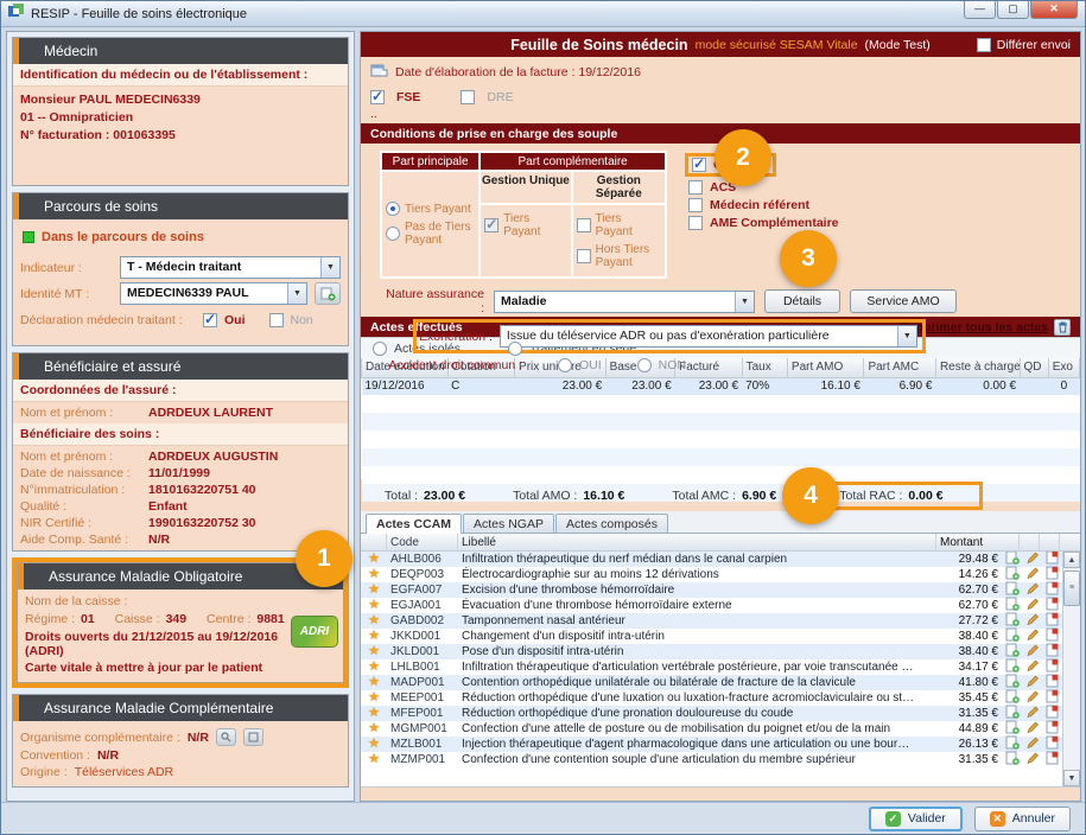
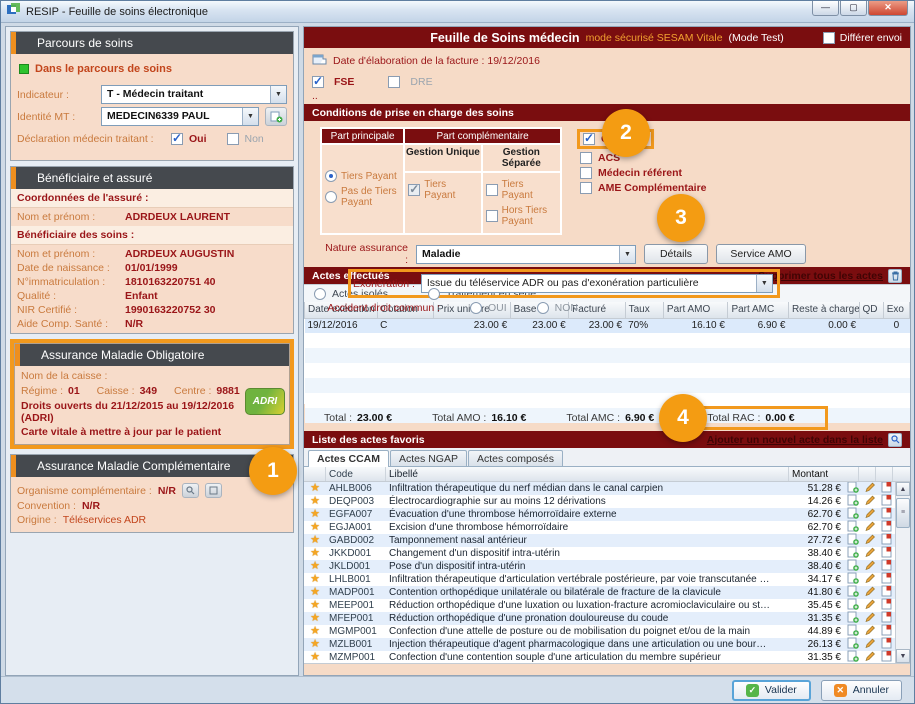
  RESIP - Feuille de soins électronique
  —
  ▢
  ✕
- Médecin
- Identification du médecin ou de l'établissement :
- Monsieur PAUL MEDECIN6339
- 01 -- Omnipraticien
- N° facturation : 001063395
  Parcours de soins
  Dans le parcours de soins
  Indicateur :
  T - Médecin traitant
  Identité MT :
  MEDECIN6339 PAUL
  Déclaration médecin traitant :
  Oui
  Non
  Bénéficiaire et assuré
  Coordonnées de l'assuré :
  Nom et prénom :
  ADRDEUX LAURENT
  Bénéficiaire des soins :
  Nom et prénom :
  ADRDEUX AUGUSTIN
  Date de naissance :
- 11/01/1999
+ 01/01/1999
  N°immatriculation :
  1810163220751 40
  Qualité :
  Enfant
  NIR Certifié :
  1990163220752 30
  Aide Comp. Santé :
  N/R
  Assurance Maladie Obligatoire
  Nom de la caisse :
  Régime :
  01
  Caisse :
  349
  Centre :
  9881
  Droits ouverts du 21/12/2015 au 19/12/2016 (ADRI)
  Carte vitale à mettre à jour par le patient
  ADRI
  Assurance Maladie Complémentaire
  Organisme complémentaire :
  N/R
  Convention :
  N/R
  Origine :
  Téléservices ADR
  Feuille de Soins médecin
  mode sécurisé SESAM Vitale
  (Mode Test)
  Différer envoi
  Date d'élaboration de la facture : 19/12/2016
  FSE
  DRE
  ..
- Conditions de prise en charge des souple
+ Conditions de prise en charge des soins
  Part principale	Part complémentaire
  Tiers Payant Pas de Tiers Payant	Gestion Unique	Gestion Séparée
  Tiers Payant	Tiers Payant Hors Tiers Payant
  ACS
  Médecin référent
  AME Complémentaire
  Nature assurance :
  Maladie
  Détails
  Service AMO
  Exonération :
  Issue du téléservice ADR ou pas d'exonération particulière
  Accident droit commun :
  OUI
  NON
  Actes effectués
  pprimer tous les actes
  Actes isolés
  Traitement en série
  Date exécution	Cotation	Prix unre	Base	Facturé	Taux	Part AMO	Part AMC	Reste à charge	QD	Exo
  19/12/2016	C	23.00 €	23.00 €	23.00 €	70%	16.10 €	6.90 €	0.00 €		0
  Total :
  23.00 €
  Total AMO :
  16.10 €
  Total AMC :
  6.90 €
  Total RAC :
  0.00 €
+ Liste des actes favoris
+ Ajouter un nouvel acte dans la liste
  Actes CCAM
  Actes NGAP
  Actes composés
  Code
  Libellé
  ★
  AHLB006
  Infiltration thérapeutique du nerf médian dans le canal carpien
- 29.48 €
+ 51.28 €
  ★
  DEQP003
  Électrocardiographie sur au moins 12 dérivations
  14.26 €
  ★
  EGFA007
- Excision d'une thrombose hémorroïdaire
+ Évacuation d'une thrombose hémorroïdaire externe
  62.70 €
  ★
  EGJA001
- Évacuation d'une thrombose hémorroïdaire externe
+ Excision d'une thrombose hémorroïdaire
  62.70 €
  ★
  GABD002
  Tamponnement nasal antérieur
  27.72 €
  ★
  JKKD001
  Changement d'un dispositif intra-utérin
  38.40 €
  ★
  JKLD001
  Pose d'un dispositif intra-utérin
  38.40 €
  ★
  LHLB001
  Infiltration thérapeutique d'articulation vertébrale postérieure, par voie transcutanée san
  34.17 €
  ★
  MADP001
  Contention orthopédique unilatérale ou bilatérale de fracture de la clavicule
  41.80 €
  ★
  MEEP001
  Réduction orthopédique d'une luxation ou luxation-fracture acromioclaviculaire ou stern
  35.45 €
  ★
  MFEP001
  Réduction orthopédique d'une pronation douloureuse du coude
  31.35 €
  ★
  MGMP001
  Confection d'une attelle de posture ou de mobilisation du poignet et/ou de la main
  44.89 €
  ★
  MZLB001
  Injection thérapeutique d'agent pharmacologique dans une articulation ou une bourse s
  26.13 €
  ★
  MZMP001
  Confection d'une contention souple d'une articulation du membre supérieur
  31.35 €
  1
  2
  3
  4
  ✓
  Valider
  ✕
  Annuler
